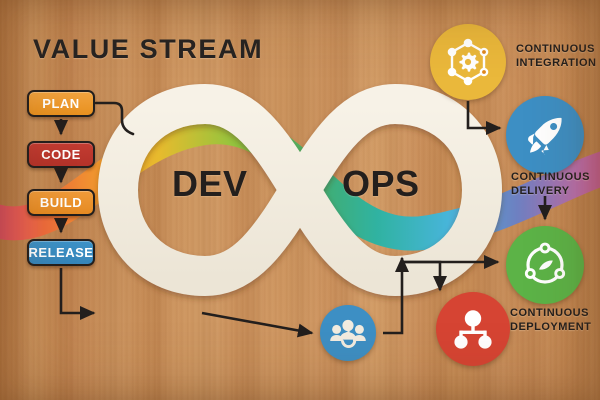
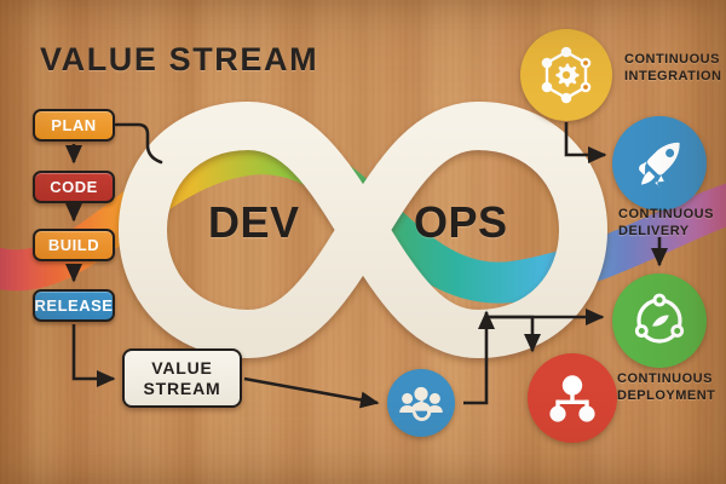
  VALUE STREAM
  PLAN
  CODE
  BUILD
  RELEASE
+ VALUE
+ STREAM
  DEV
  OPS
  CONTINUOUS
  INTEGRATION
  CONTINUOUS
  DELIVERY
  CONTINUOUS
  DEPLOYMENT
